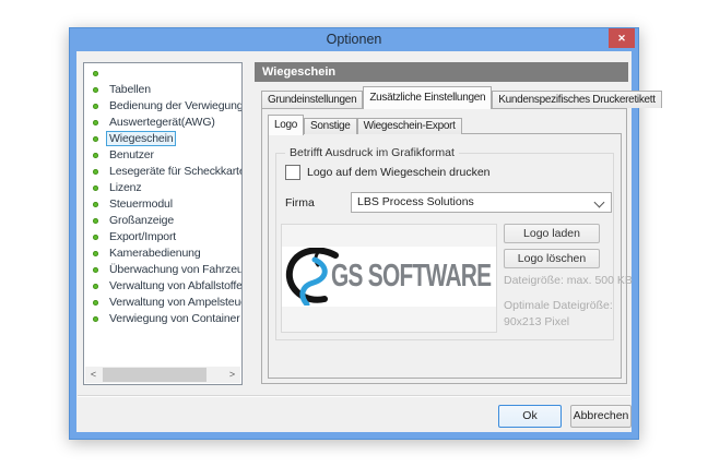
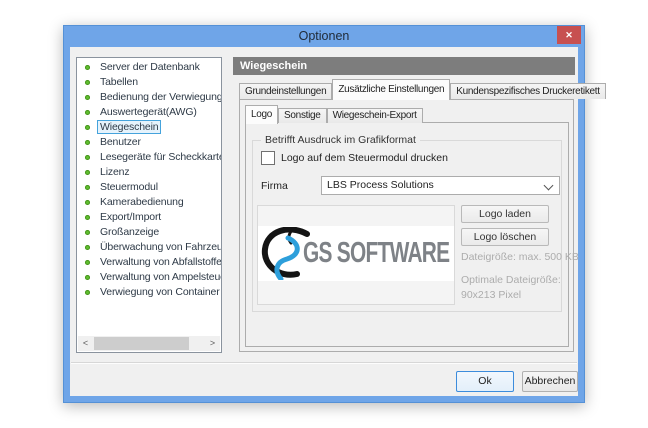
  Optionen
  ✕
+ Server der Datenbank
  Tabellen
  Bedienung der Verwiegung
  Auswertegerät(AWG)
  Wiegeschein
  Benutzer
  Lesegeräte für Scheckkart
  Lizenz
  Steuermodul
- Großanzeige
+ Kamerabedienung
  Export/Import
- Kamerabedienung
+ Großanzeige
  Verwaltung von Abfallstoffe
  Verwaltung von Ampelsteu
  Verwiegung von Container
  <
  >
  Wiegeschein
  Grundeinstellungen
  Zusätzliche Einstellungen
  Kundenspezifisches Druckeretikett
  Logo
  Sonstige
  Wiegeschein-Export
  Betrifft Ausdruck im Grafikformat
- Logo auf dem Wiegeschein drucken
+ Logo auf dem Steuermodul drucken
  Firma
  LBS Process Solutions
  GS SOFTWARE
  Logo laden
  Logo löschen
  Dateigröße: max. 500 KB
  Optimale Dateigröße:
  90x213 Pixel
  Ok
  Abbrechen
